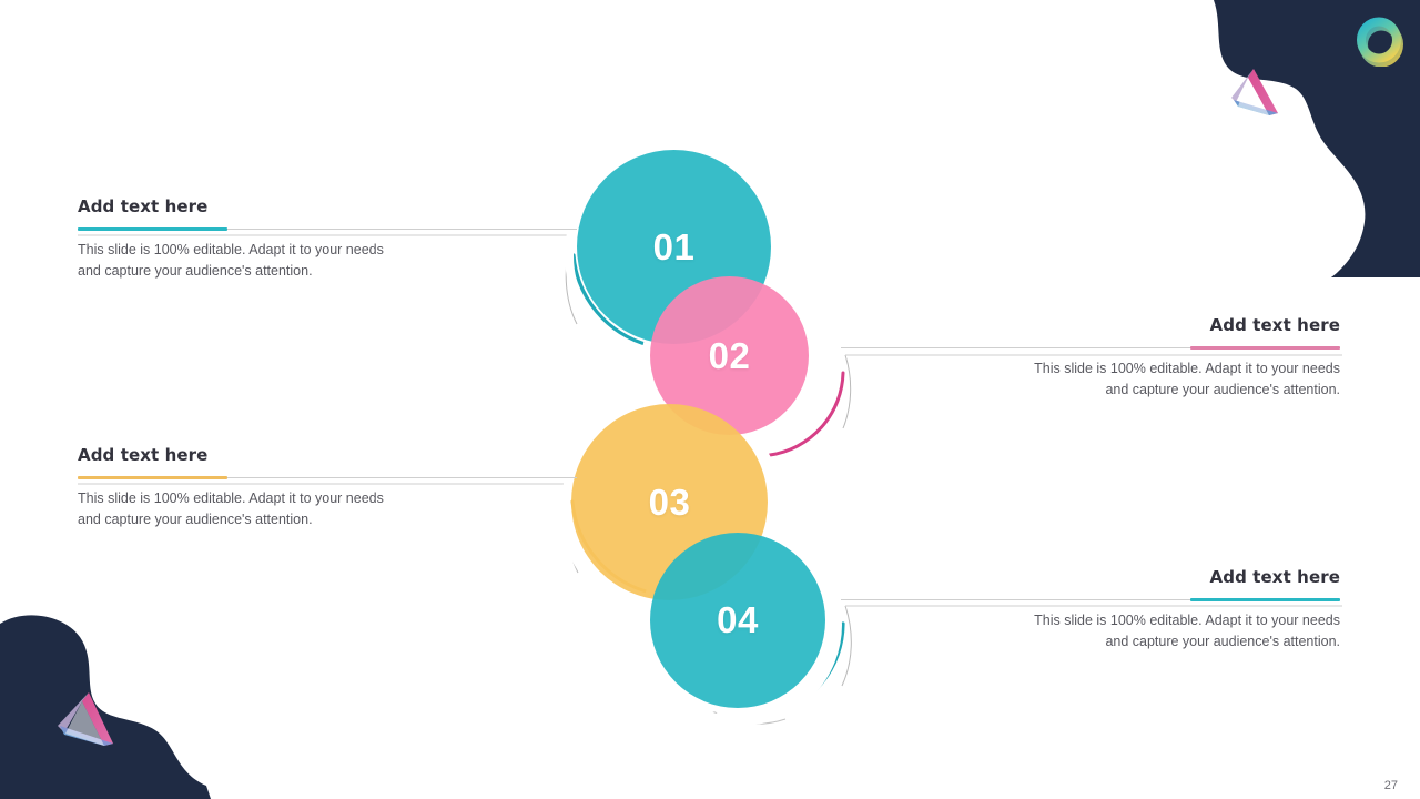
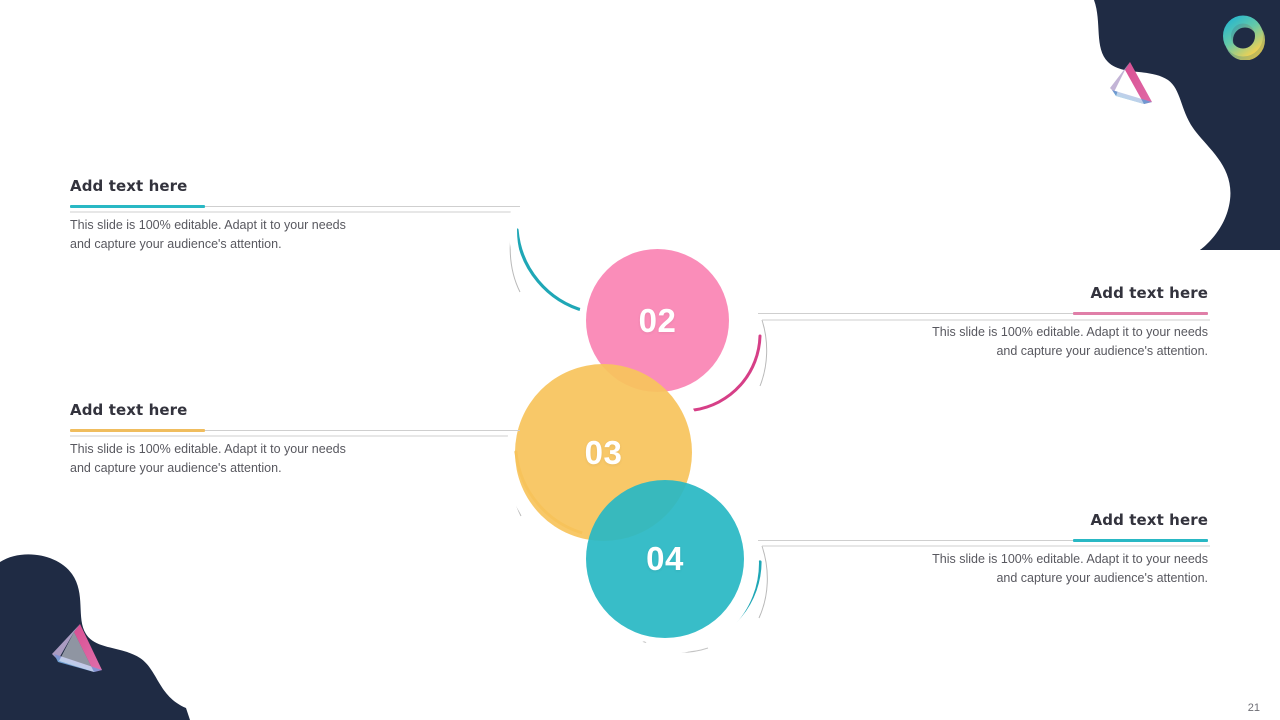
- 01
  02
  03
  04
  Add text here
  This slide is 100% editable. Adapt it to your needs
  and capture your audience's attention.
  Add text here
  This slide is 100% editable. Adapt it to your needs
  and capture your audience's attention.
  Add text here
  This slide is 100% editable. Adapt it to your needs
  and capture your audience's attention.
  Add text here
  This slide is 100% editable. Adapt it to your needs
  and capture your audience's attention.
- 27
+ 21
